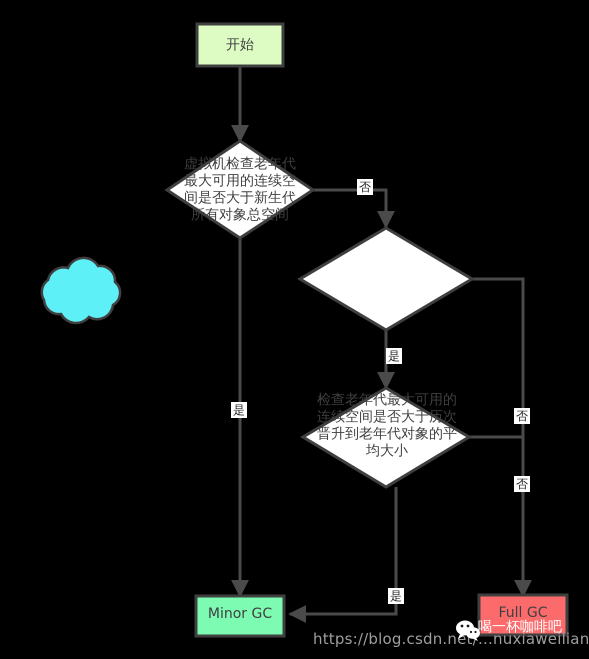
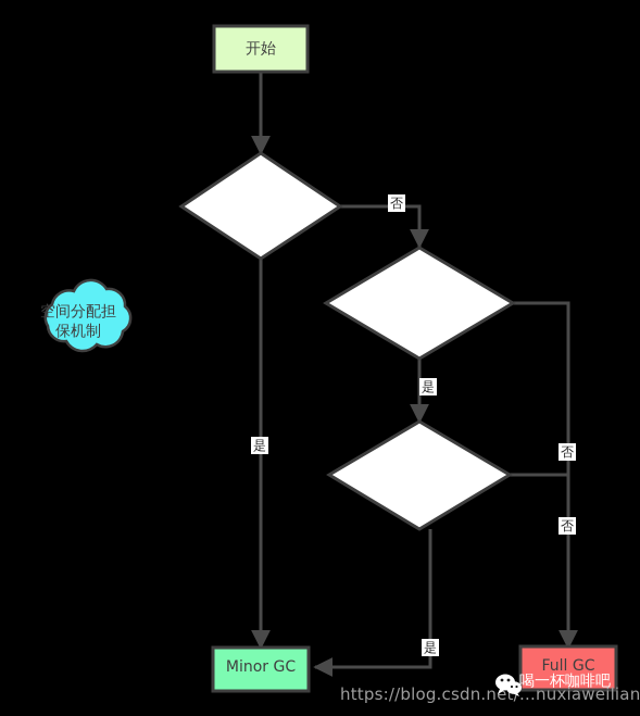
  开始
- 虚拟机检查老年代
- 最大可用的连续空
- 间是否大于新生代
- 所有对象总空间
- 检查老年代最大可用的
- 连续空间是否大于历次
- 晋升到老年代对象的平
- 均大小
  Minor GC
  Full GC
+ 空间分配担
+ 保机制
  否
  是
  是
  否
  是
  否
  https://blog.csdn.net…nuxiaweilian
  喝一杯咖啡吧
